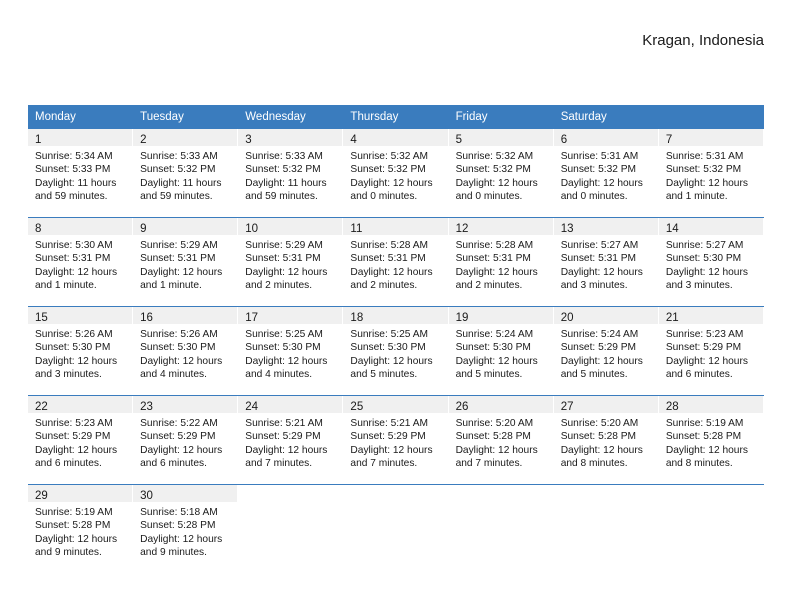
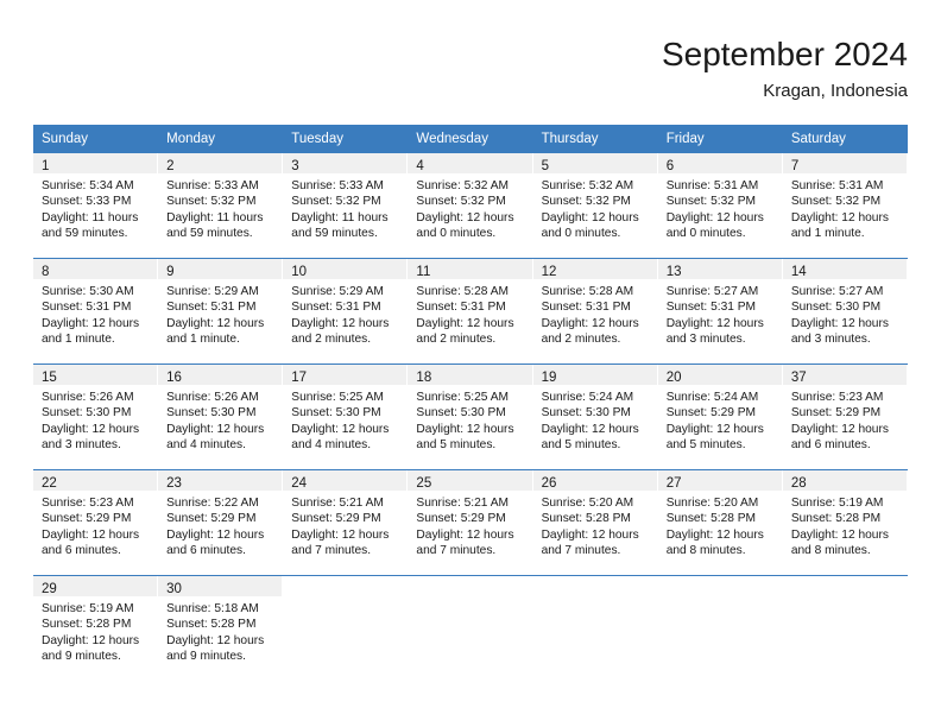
+ September 2024
  Kragan, Indonesia
+ Sunday
  Monday
  Tuesday
  Wednesday
  Thursday
  Friday
  Saturday
  1
  Sunrise: 5:34 AM
  Sunset: 5:33 PM
  Daylight: 11 hours
  and 59 minutes.
  2
  Sunrise: 5:33 AM
  Sunset: 5:32 PM
  Daylight: 11 hours
  and 59 minutes.
  3
  Sunrise: 5:33 AM
  Sunset: 5:32 PM
  Daylight: 11 hours
  and 59 minutes.
  4
  Sunrise: 5:32 AM
  Sunset: 5:32 PM
  Daylight: 12 hours
  and 0 minutes.
  5
  Sunrise: 5:32 AM
  Sunset: 5:32 PM
  Daylight: 12 hours
  and 0 minutes.
  6
  Sunrise: 5:31 AM
  Sunset: 5:32 PM
  Daylight: 12 hours
  and 0 minutes.
  7
  Sunrise: 5:31 AM
  Sunset: 5:32 PM
  Daylight: 12 hours
  and 1 minute.
  8
  Sunrise: 5:30 AM
  Sunset: 5:31 PM
  Daylight: 12 hours
  and 1 minute.
  9
  Sunrise: 5:29 AM
  Sunset: 5:31 PM
  Daylight: 12 hours
  and 1 minute.
  10
  Sunrise: 5:29 AM
  Sunset: 5:31 PM
  Daylight: 12 hours
  and 2 minutes.
  11
  Sunrise: 5:28 AM
  Sunset: 5:31 PM
  Daylight: 12 hours
  and 2 minutes.
  12
  Sunrise: 5:28 AM
  Sunset: 5:31 PM
  Daylight: 12 hours
  and 2 minutes.
  13
  Sunrise: 5:27 AM
  Sunset: 5:31 PM
  Daylight: 12 hours
  and 3 minutes.
  14
  Sunrise: 5:27 AM
  Sunset: 5:30 PM
  Daylight: 12 hours
  and 3 minutes.
  15
  Sunrise: 5:26 AM
  Sunset: 5:30 PM
  Daylight: 12 hours
  and 3 minutes.
  16
  Sunrise: 5:26 AM
  Sunset: 5:30 PM
  Daylight: 12 hours
  and 4 minutes.
  17
  Sunrise: 5:25 AM
  Sunset: 5:30 PM
  Daylight: 12 hours
  and 4 minutes.
  18
  Sunrise: 5:25 AM
  Sunset: 5:30 PM
  Daylight: 12 hours
  and 5 minutes.
  19
  Sunrise: 5:24 AM
  Sunset: 5:30 PM
  Daylight: 12 hours
  and 5 minutes.
  20
  Sunrise: 5:24 AM
  Sunset: 5:29 PM
  Daylight: 12 hours
  and 5 minutes.
- 21
+ 37
  Sunrise: 5:23 AM
  Sunset: 5:29 PM
  Daylight: 12 hours
  and 6 minutes.
  22
  Sunrise: 5:23 AM
  Sunset: 5:29 PM
  Daylight: 12 hours
  and 6 minutes.
  23
  Sunrise: 5:22 AM
  Sunset: 5:29 PM
  Daylight: 12 hours
  and 6 minutes.
  24
  Sunrise: 5:21 AM
  Sunset: 5:29 PM
  Daylight: 12 hours
  and 7 minutes.
  25
  Sunrise: 5:21 AM
  Sunset: 5:29 PM
  Daylight: 12 hours
  and 7 minutes.
  26
  Sunrise: 5:20 AM
  Sunset: 5:28 PM
  Daylight: 12 hours
  and 7 minutes.
  27
  Sunrise: 5:20 AM
  Sunset: 5:28 PM
  Daylight: 12 hours
  and 8 minutes.
  28
  Sunrise: 5:19 AM
  Sunset: 5:28 PM
  Daylight: 12 hours
  and 8 minutes.
  29
  Sunrise: 5:19 AM
  Sunset: 5:28 PM
  Daylight: 12 hours
  and 9 minutes.
  30
  Sunrise: 5:18 AM
  Sunset: 5:28 PM
  Daylight: 12 hours
  and 9 minutes.
